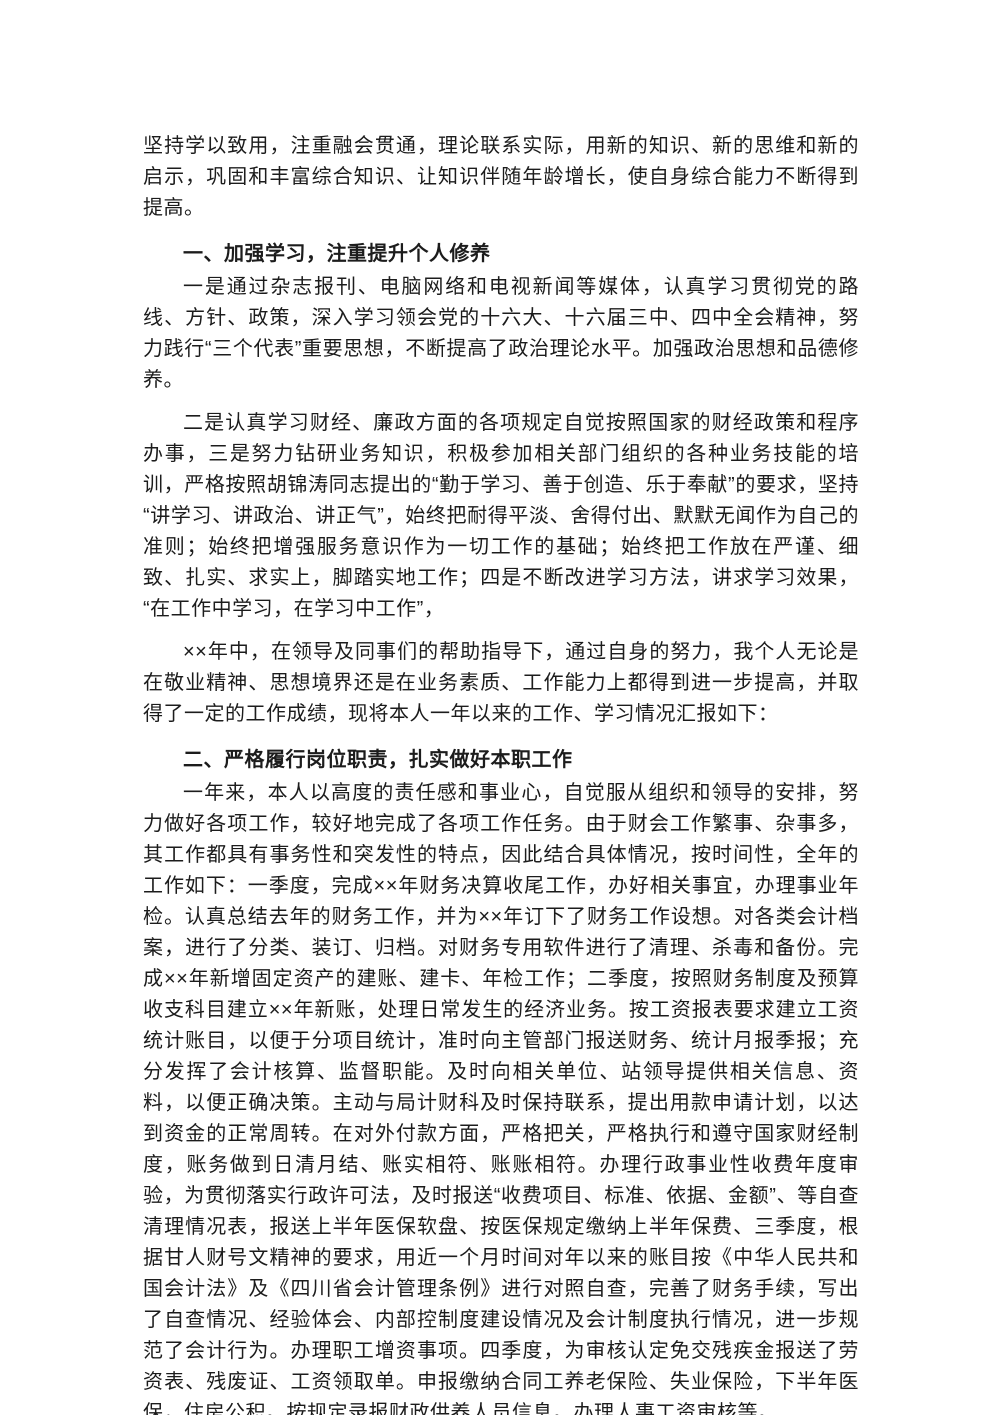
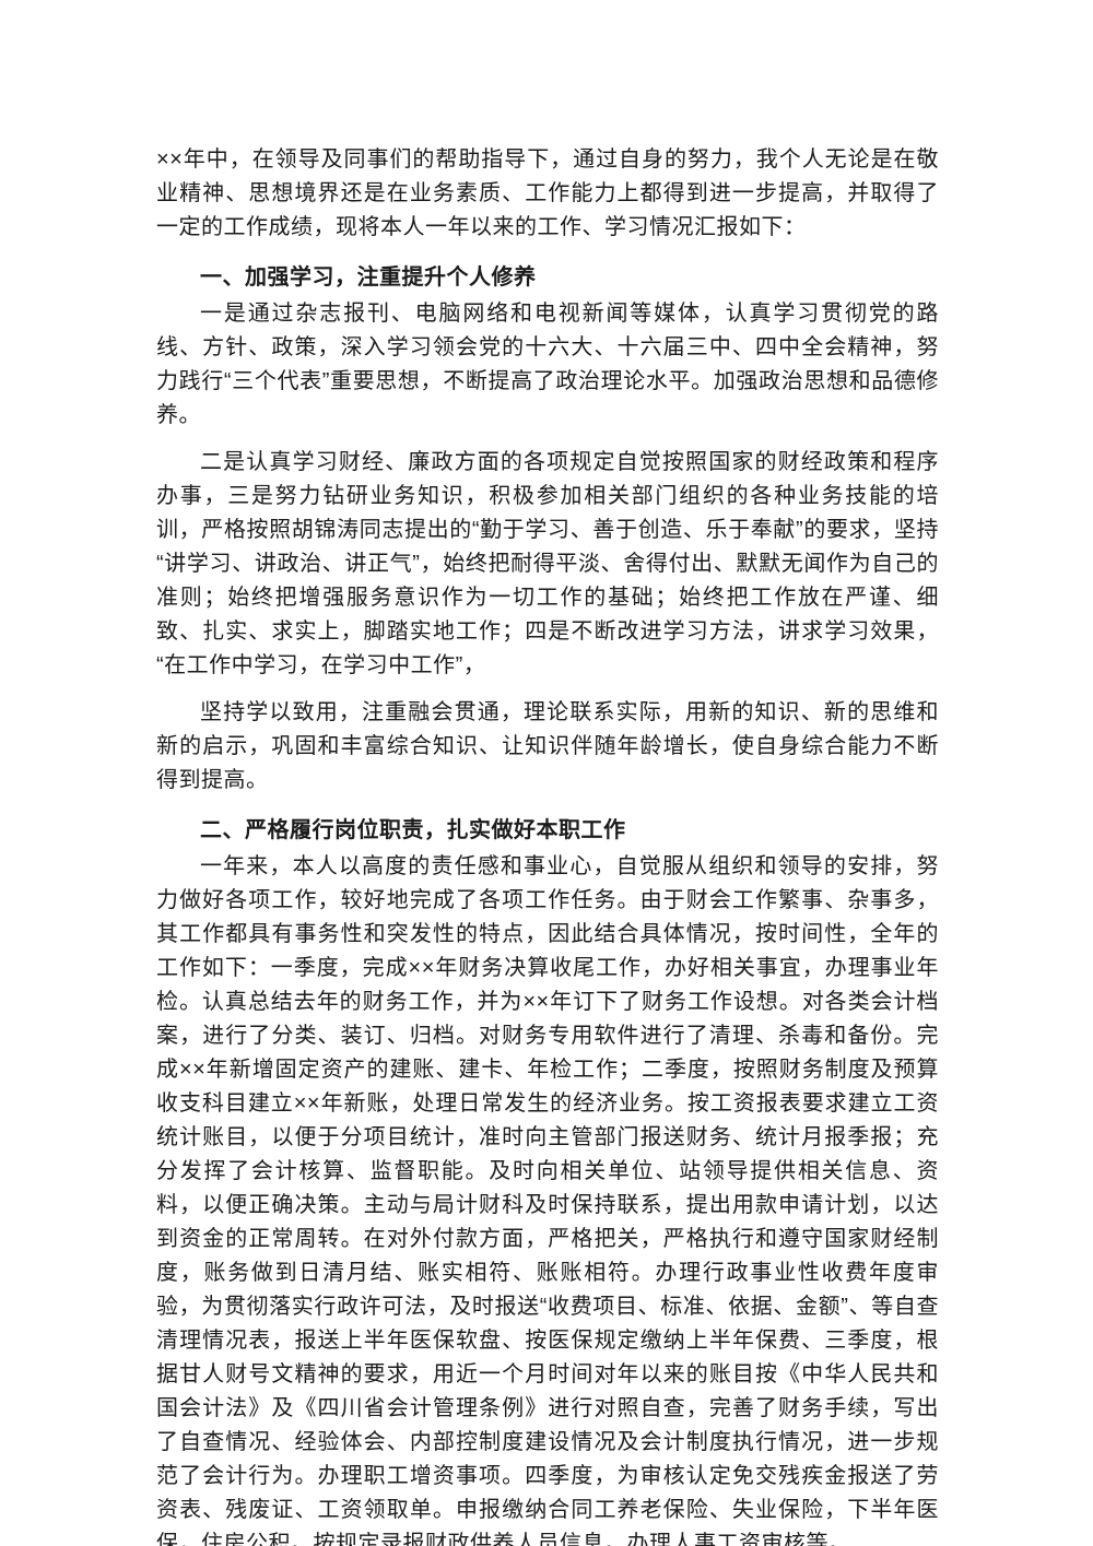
- 坚持学以致用，注重融会贯通，理论联系实际，用新的知识、新的思维和新的启示，巩固和丰富综合知识、让知识伴随年龄增长，使自身综合能力不断得到提高。
+ ××年中，在领导及同事们的帮助指导下，通过自身的努力，我个人无论是在敬业精神、思想境界还是在业务素质、工作能力上都得到进一步提高，并取得了一定的工作成绩，现将本人一年以来的工作、学习情况汇报如下：
  一、加强学习，注重提升个人修养
  一是通过杂志报刊、电脑网络和电视新闻等媒体，认真学习贯彻党的路线、方针、政策，深入学习领会党的十六大、十六届三中、四中全会精神，努力践行“三个代表”重要思想，不断提高了政治理论水平。加强政治思想和品德修养。
  二是认真学习财经、廉政方面的各项规定自觉按照国家的财经政策和程序办事，三是努力钻研业务知识，积极参加相关部门组织的各种业务技能的培训，严格按照胡锦涛同志提出的“勤于学习、善于创造、乐于奉献”的要求，坚持“讲学习、讲政治、讲正气”，始终把耐得平淡、舍得付出、默默无闻作为自己的准则；始终把增强服务意识作为一切工作的基础；始终把工作放在严谨、细致、扎实、求实上，脚踏实地工作；四是不断改进学习方法，讲求学习效果，“在工作中学习，在学习中工作”，
- ××年中，在领导及同事们的帮助指导下，通过自身的努力，我个人无论是在敬业精神、思想境界还是在业务素质、工作能力上都得到进一步提高，并取得了一定的工作成绩，现将本人一年以来的工作、学习情况汇报如下：
+ 坚持学以致用，注重融会贯通，理论联系实际，用新的知识、新的思维和新的启示，巩固和丰富综合知识、让知识伴随年龄增长，使自身综合能力不断得到提高。
  二、严格履行岗位职责，扎实做好本职工作
  一年来，本人以高度的责任感和事业心，自觉服从组织和领导的安排，努力做好各项工作，较好地完成了各项工作任务。由于财会工作繁事、杂事多，其工作都具有事务性和突发性的特点，因此结合具体情况，按时间性，全年的工作如下：一季度，完成××年财务决算收尾工作，办好相关事宜，办理事业年检。认真总结去年的财务工作，并为××年订下了财务工作设想。对各类会计档案，进行了分类、装订、归档。对财务专用软件进行了清理、杀毒和备份。完成××年新增固定资产的建账、建卡、年检工作；二季度，按照财务制度及预算收支科目建立××年新账，处理日常发生的经济业务。按工资报表要求建立工资统计账目，以便于分项目统计，准时向主管部门报送财务、统计月报季报；充分发挥了会计核算、监督职能。及时向相关单位、站领导提供相关信息、资料，以便正确决策。主动与局计财科及时保持联系，提出用款申请计划，以达到资金的正常周转。在对外付款方面，严格把关，严格执行和遵守国家财经制度，账务做到日清月结、账实相符、账账相符。办理行政事业性收费年度审验，为贯彻落实行政许可法，及时报送“收费项目、标准、依据、金额”、等自查清理情况表，报送上半年医保软盘、按医保规定缴纳上半年保费、三季度，根据甘人财号文精神的要求，用近一个月时间对年以来的账目按《中华人民共和国会计法》及《四川省会计管理条例》进行对照自查，完善了财务手续，写出了自查情况、经验体会、内部控制度建设情况及会计制度执行情况，进一步规范了会计行为。办理职工增资事项。四季度，为审核认定免交残疾金报送了劳资表、残废证、工资领取单。申报缴纳合同工养老保险、失业保险，下半年医保，住房公积。按规定录报财政供养人员信息。办理人事工资审核等。
